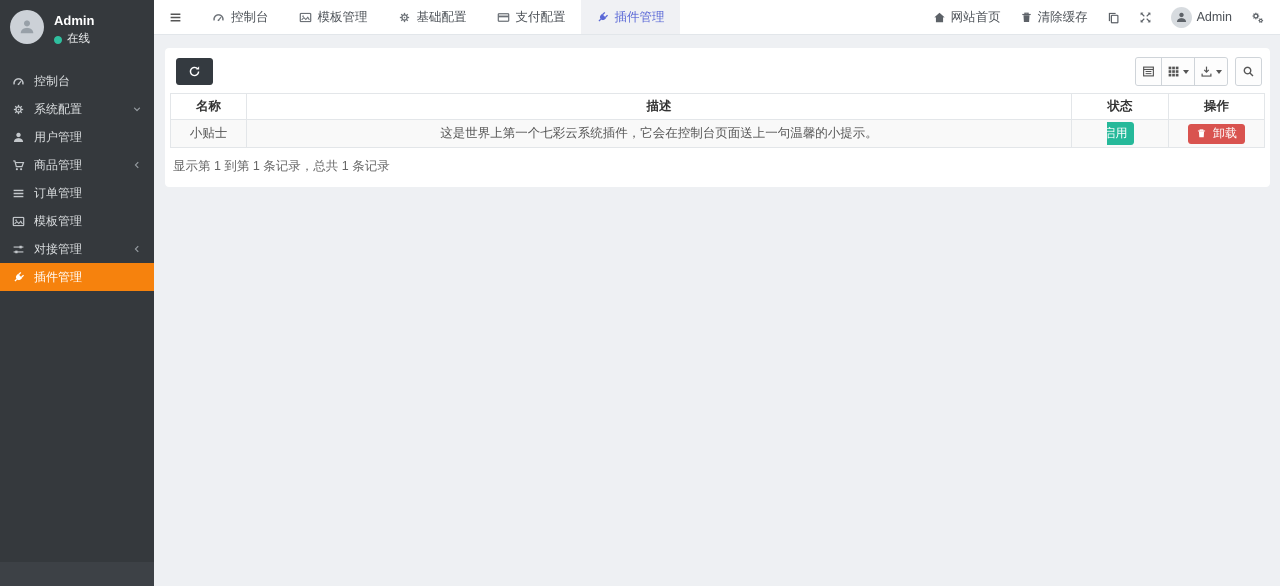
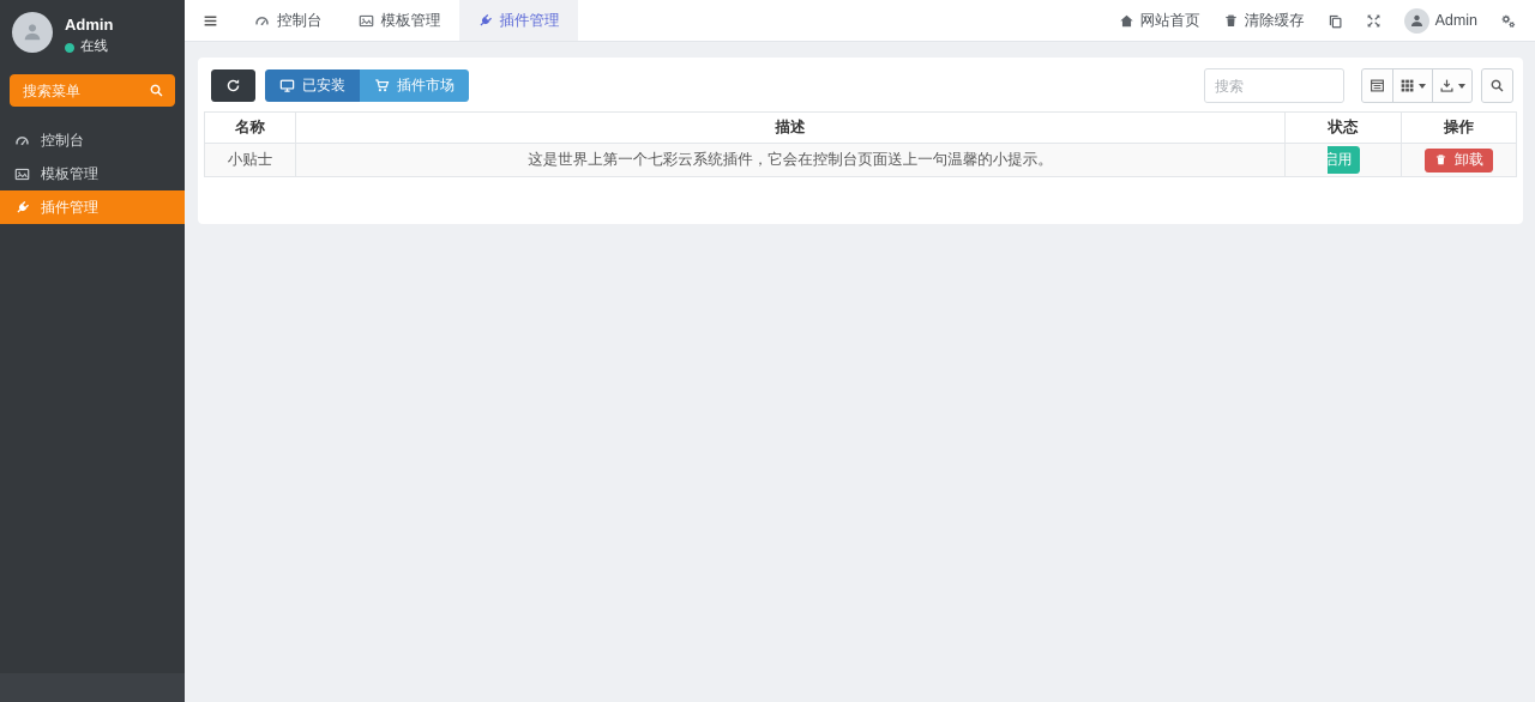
  Admin
  在线
+ 搜索菜单
  控制台
- 系统配置
- 用户管理
- 商品管理
- 订单管理
  模板管理
- 对接管理
  插件管理
  控制台
  模板管理
- 基础配置
- 支付配置
  插件管理
  网站首页
  清除缓存
  Admin
+ 已安装
+ 插件市场
+ 搜索
  名称	描述	状态	操作
  小贴士	这是世界上第一个七彩云系统插件，它会在控制台页面送上一句温馨的小提示。	启用	卸载
- 显示第 1 到第 1 条记录，总共 1 条记录
